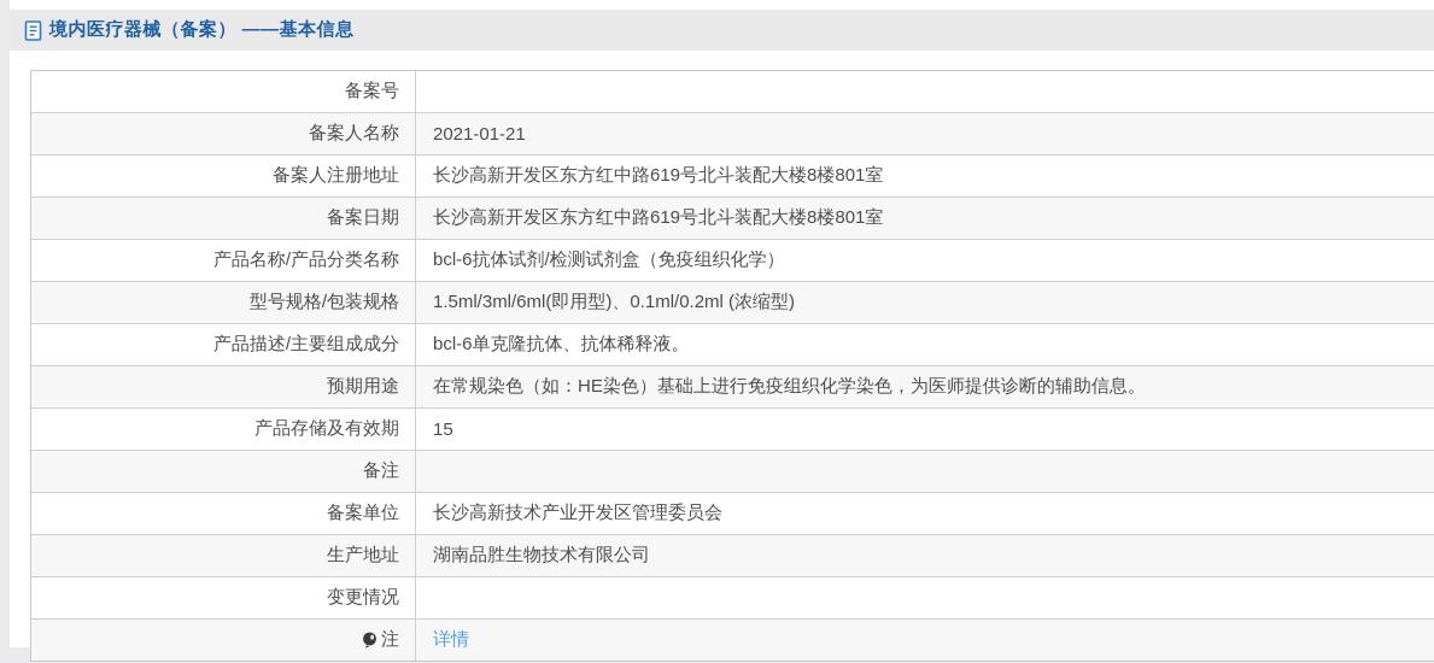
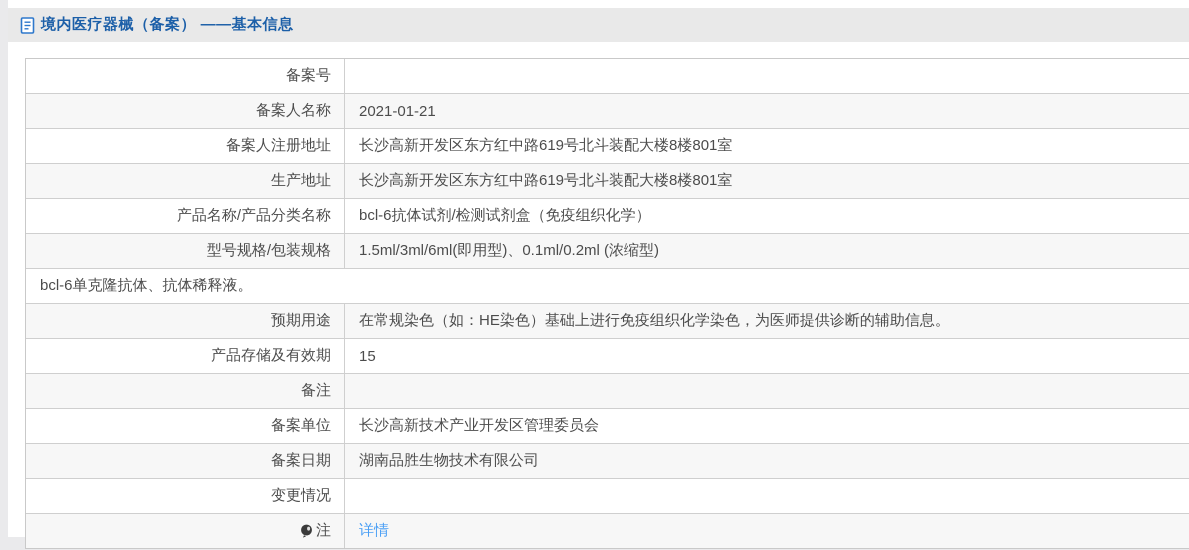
  境内医疗器械（备案） ——基本信息
  备案号
  备案人名称
  2021-01-21
  备案人注册地址
  长沙高新开发区东方红中路619号北斗装配大楼8楼801室
- 备案日期
+ 生产地址
  长沙高新开发区东方红中路619号北斗装配大楼8楼801室
  产品名称/产品分类名称
  bcl-6抗体试剂/检测试剂盒（免疫组织化学）
  型号规格/包装规格
  1.5ml/3ml/6ml(即用型)、0.1ml/0.2ml (浓缩型)
- 产品描述/主要组成成分
  bcl-6单克隆抗体、抗体稀释液。
  预期用途
  在常规染色（如：HE染色）基础上进行免疫组织化学染色，为医师提供诊断的辅助信息。
  产品存储及有效期
  15
  备注
  备案单位
  长沙高新技术产业开发区管理委员会
- 生产地址
+ 备案日期
  湖南品胜生物技术有限公司
  变更情况
  注
  详情
